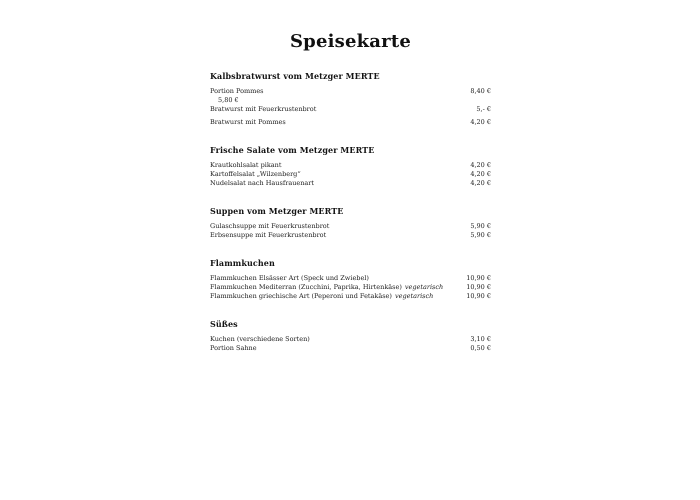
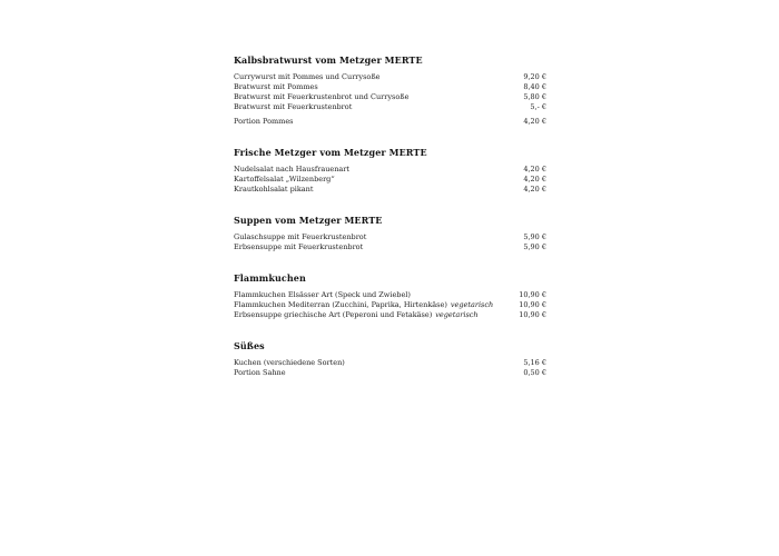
- Speisekarte
  Kalbsbratwurst vom Metzger MERTE
+ Currywurst mit Pommes und Currysoße
+ 9,20 €
- Portion Pommes
+ Bratwurst mit Pommes
  8,40 €
+ Bratwurst mit Feuerkrustenbrot und Currysoße
  5,80 €
  Bratwurst mit Feuerkrustenbrot
  5,- €
- Bratwurst mit Pommes
+ Portion Pommes
  4,20 €
- Frische Salate vom Metzger MERTE
+ Frische Metzger vom Metzger MERTE
- Krautkohlsalat pikant
+ Nudelsalat nach Hausfrauenart
  4,20 €
  Kartoffelsalat „Wilzenberg“
  4,20 €
- Nudelsalat nach Hausfrauenart
+ Krautkohlsalat pikant
  4,20 €
  Suppen vom Metzger MERTE
  Gulaschsuppe mit Feuerkrustenbrot
  5,90 €
  Erbsensuppe mit Feuerkrustenbrot
  5,90 €
  Flammkuchen
  Flammkuchen Elsässer Art (Speck und Zwiebel)
  10,90 €
  Flammkuchen Mediterran (Zucchini, Paprika, Hirtenkäse) vegetarisch
  10,90 €
- Flammkuchen griechische Art (Peperoni und Fetakäse) vegetarisch
+ Erbsensuppe griechische Art (Peperoni und Fetakäse) vegetarisch
  10,90 €
  Süßes
  Kuchen (verschiedene Sorten)
- 3,10 €
+ 5,16 €
  Portion Sahne
  0,50 €
